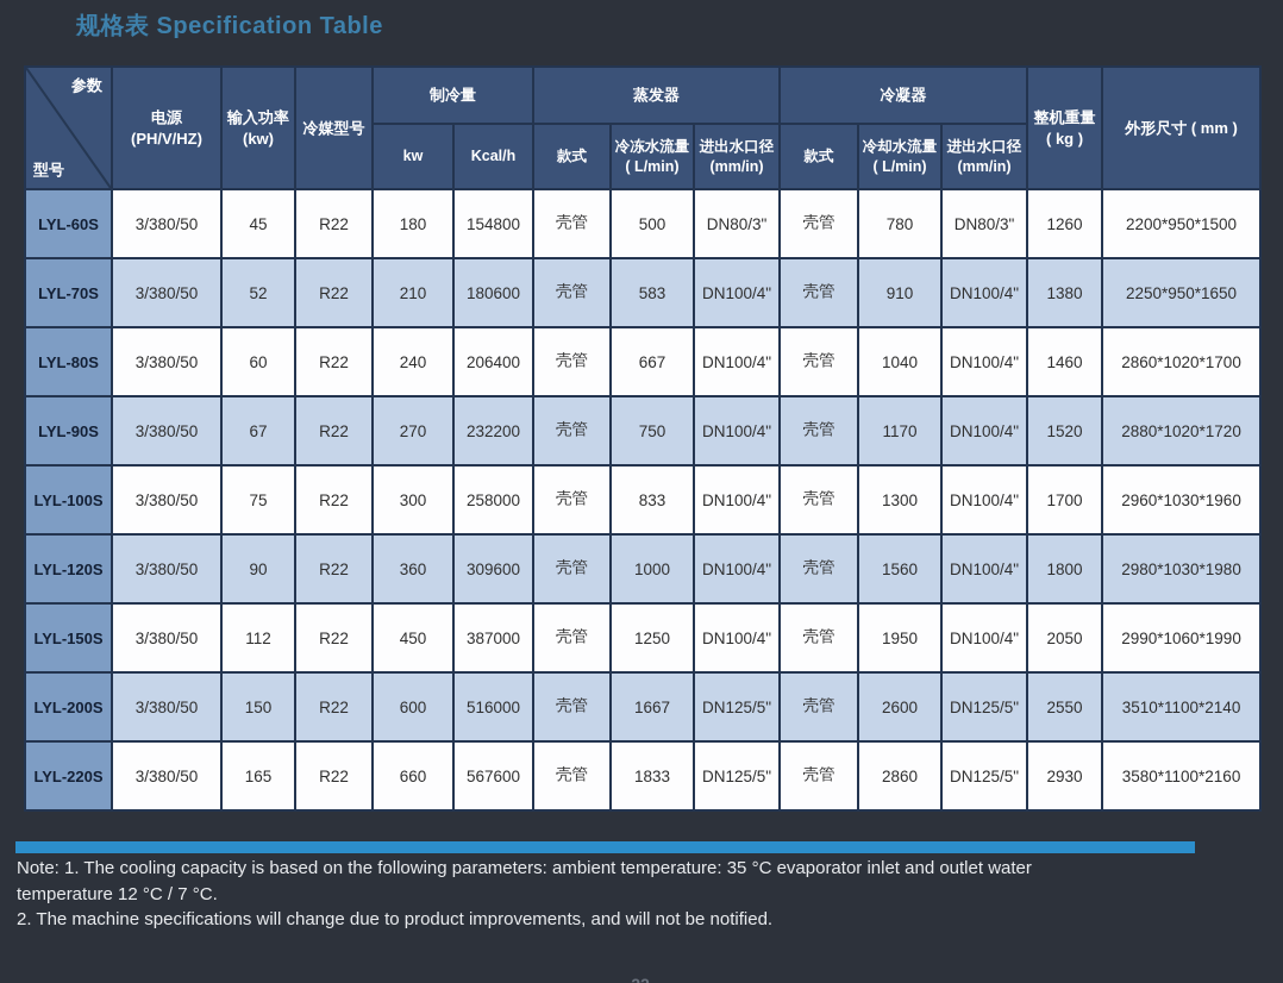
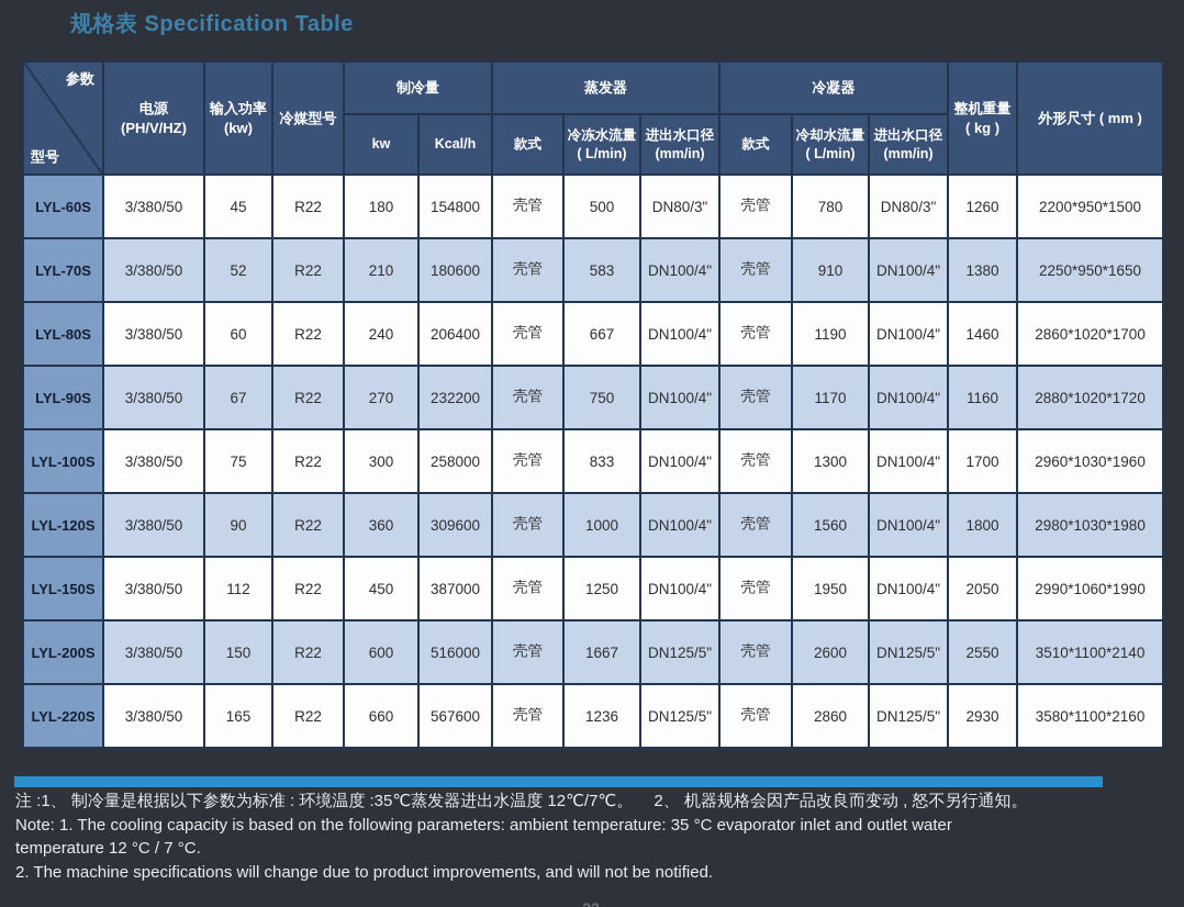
  规格表 Specification Table
  参数 型号	电源 (PH/V/HZ)	输入功率 (kw)	冷媒型号	制冷量	蒸发器	冷凝器	整机重量 ( kg )	外形尺寸 ( mm )
  kw	Kcal/h	款式	冷冻水流量 ( L/min)	进出水口径 (mm/in)	款式	冷却水流量 ( L/min)	进出水口径 (mm/in)
  LYL-60S	3/380/50	45	R22	180	154800	壳管	500	DN80/3"	壳管	780	DN80/3"	1260	2200*950*1500
  LYL-70S	3/380/50	52	R22	210	180600	壳管	583	DN100/4"	壳管	910	DN100/4"	1380	2250*950*1650
- LYL-80S	3/380/50	60	R22	240	206400	壳管	667	DN100/4"	壳管	1040	DN100/4"	1460	2860*1020*1700
+ LYL-80S	3/380/50	60	R22	240	206400	壳管	667	DN100/4"	壳管	1190	DN100/4"	1460	2860*1020*1700
- LYL-90S	3/380/50	67	R22	270	232200	壳管	750	DN100/4"	壳管	1170	DN100/4"	1520	2880*1020*1720
+ LYL-90S	3/380/50	67	R22	270	232200	壳管	750	DN100/4"	壳管	1170	DN100/4"	1160	2880*1020*1720
  LYL-100S	3/380/50	75	R22	300	258000	壳管	833	DN100/4"	壳管	1300	DN100/4"	1700	2960*1030*1960
  LYL-120S	3/380/50	90	R22	360	309600	壳管	1000	DN100/4"	壳管	1560	DN100/4"	1800	2980*1030*1980
  LYL-150S	3/380/50	112	R22	450	387000	壳管	1250	DN100/4"	壳管	1950	DN100/4"	2050	2990*1060*1990
  LYL-200S	3/380/50	150	R22	600	516000	壳管	1667	DN125/5"	壳管	2600	DN125/5"	2550	3510*1100*2140
- LYL-220S	3/380/50	165	R22	660	567600	壳管	1833	DN125/5"	壳管	2860	DN125/5"	2930	3580*1100*2160
+ LYL-220S	3/380/50	165	R22	660	567600	壳管	1236	DN125/5"	壳管	2860	DN125/5"	2930	3580*1100*2160
+ 注 :1、 制冷量是根据以下参数为标准 : 环境温度 :35℃蒸发器进出水温度 12℃/7℃。 2、 机器规格会因产品改良而变动 , 怒不另行通知。
  Note: 1. The cooling capacity is based on the following parameters: ambient temperature: 35 °C evaporator inlet and outlet water
  temperature 12 °C / 7 °C.
  2. The machine specifications will change due to product improvements, and will not be notified.
